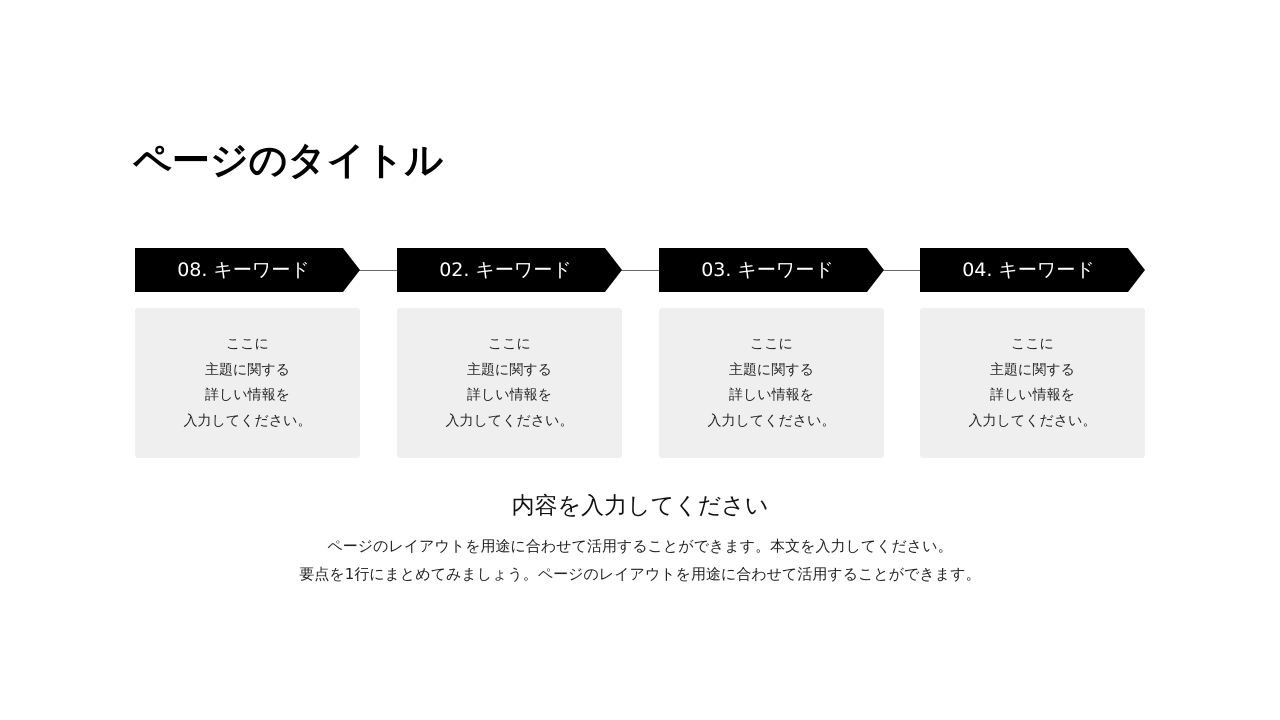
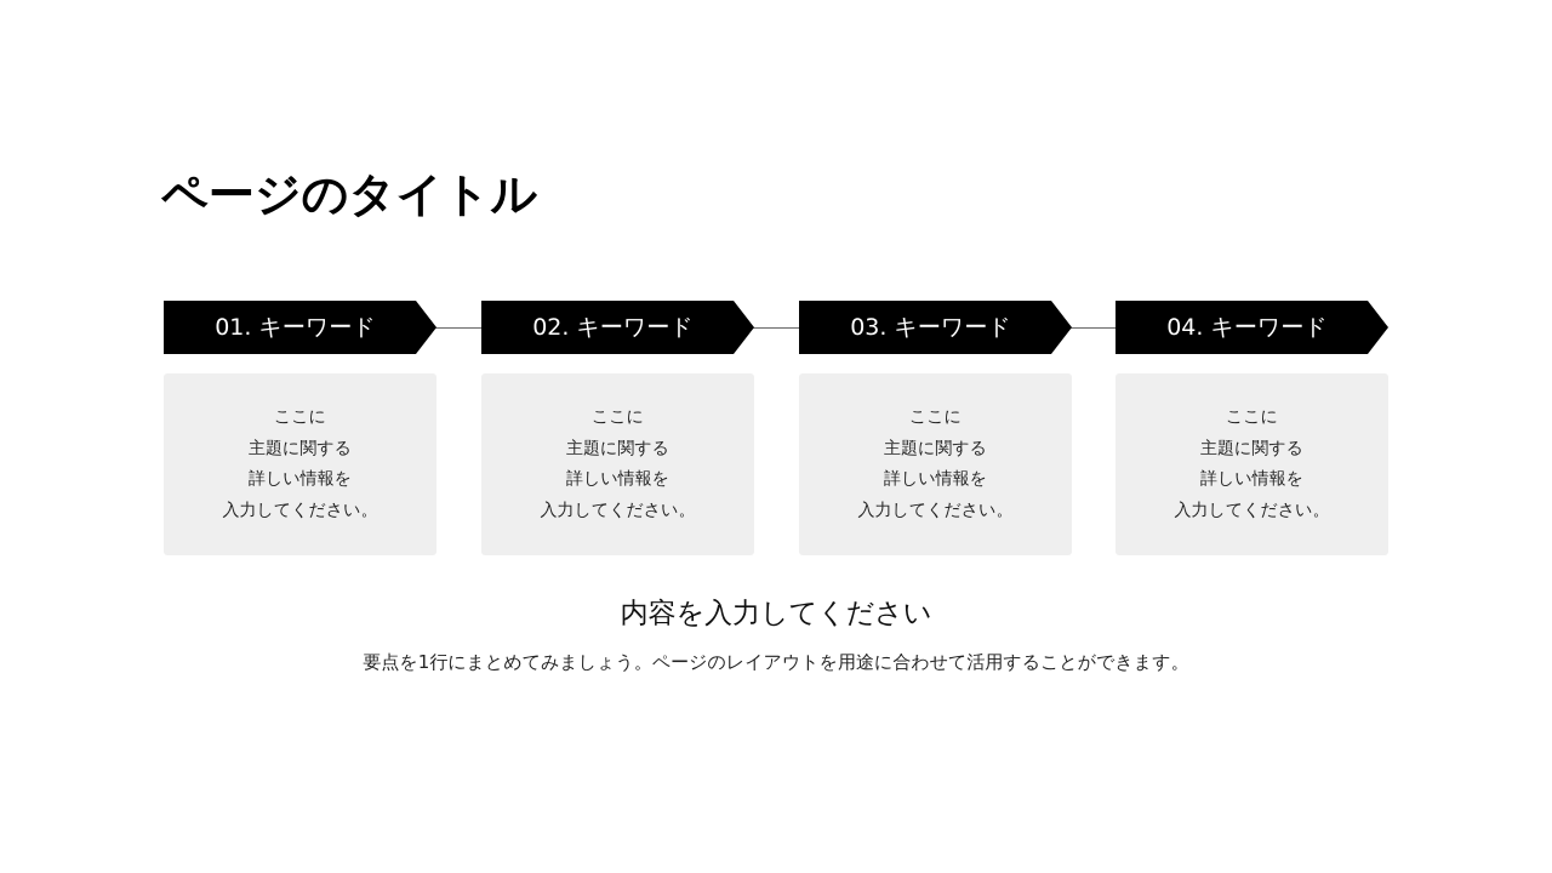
  ページのタイトル
- 08. キーワード
+ 01. キーワード
  ここに
  主題に関する
  詳しい情報を
  入力してください。
  02. キーワード
  ここに
  主題に関する
  詳しい情報を
  入力してください。
  03. キーワード
  ここに
  主題に関する
  詳しい情報を
  入力してください。
  04. キーワード
  ここに
  主題に関する
  詳しい情報を
  入力してください。
  内容を入力してください
- ページのレイアウトを用途に合わせて活用することができます。本文を入力してください。
  要点を1行にまとめてみましょう。ページのレイアウトを用途に合わせて活用することができます。
